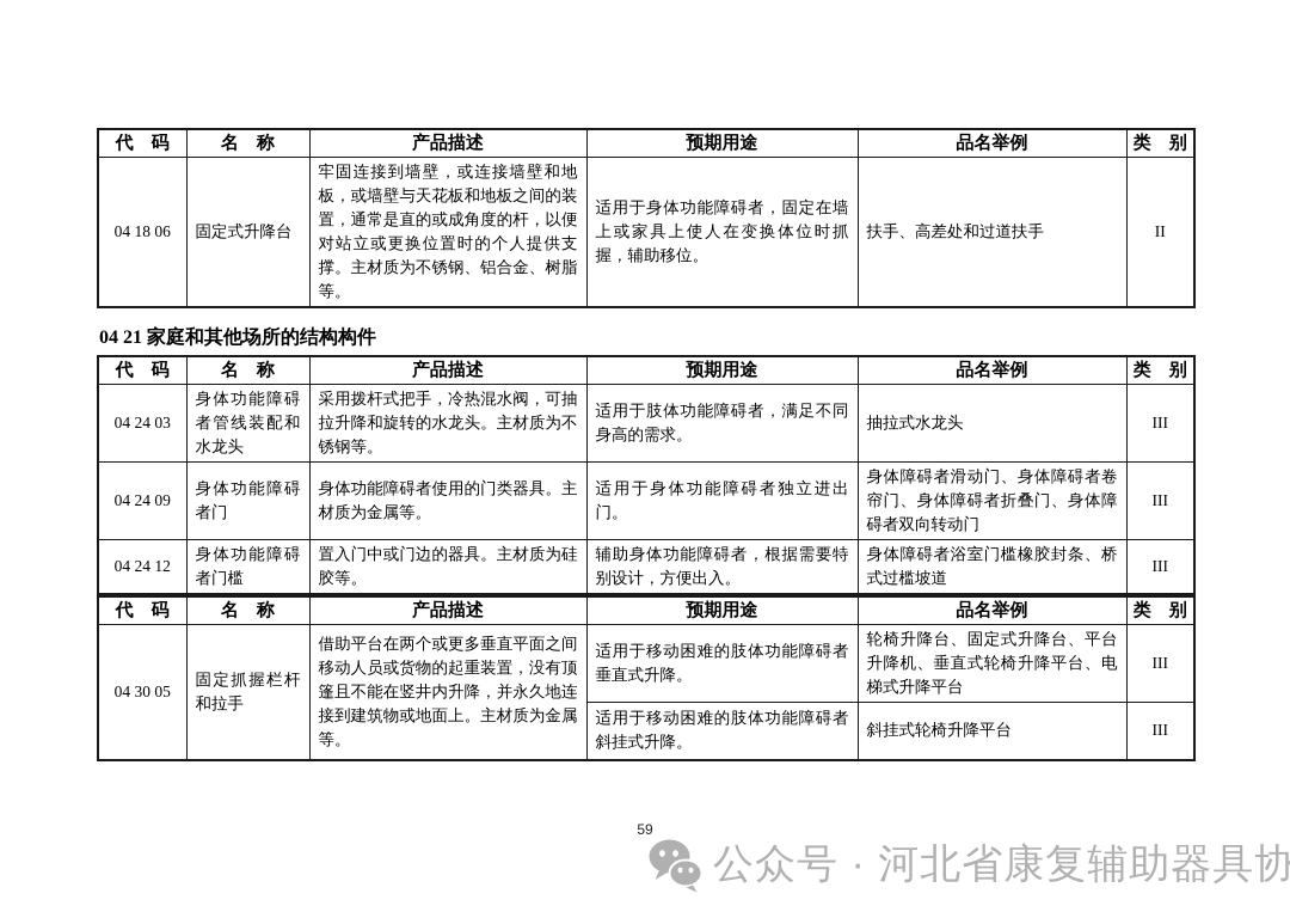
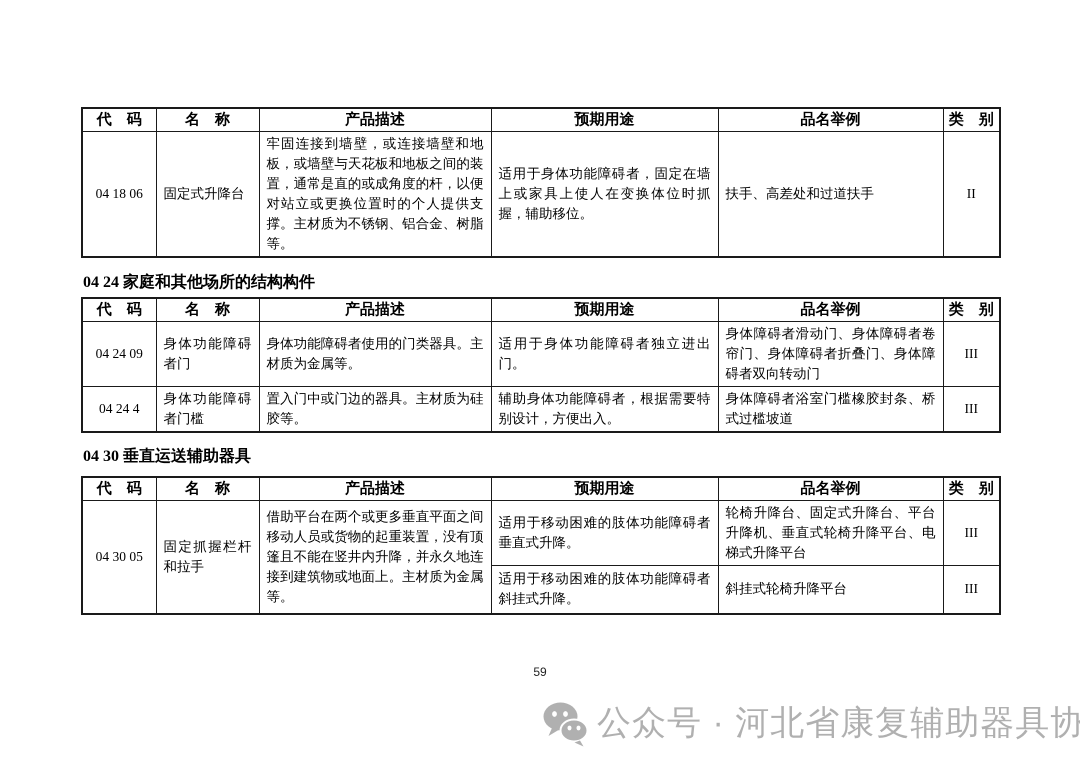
  代 码	名 称	产品描述	预期用途	品名举例	类 别
  04 18 06	固定式升降台	牢固连接到墙壁，或连接墙壁和地板，或墙壁与天花板和地板之间的装置，通常是直的或成角度的杆，以便对站立或更换位置时的个人提供支撑。主材质为不锈钢、铝合金、树脂等。	适用于身体功能障碍者，固定在墙上或家具上使人在变换体位时抓握，辅助移位。	扶手、高差处和过道扶手	II
- 04 21 家庭和其他场所的结构构件
+ 04 24 家庭和其他场所的结构构件
  代 码	名 称	产品描述	预期用途	品名举例	类 别
- 04 24 03	身体功能障碍者管线装配和水龙头	采用拨杆式把手，冷热混水阀，可抽拉升降和旋转的水龙头。主材质为不锈钢等。	适用于肢体功能障碍者，满足不同身高的需求。	抽拉式水龙头	III
  04 24 09	身体功能障碍者门	身体功能障碍者使用的门类器具。主材质为金属等。	适用于身体功能障碍者独立进出门。	身体障碍者滑动门、身体障碍者卷帘门、身体障碍者折叠门、身体障碍者双向转动门	III
- 04 24 12	身体功能障碍者门槛	置入门中或门边的器具。主材质为硅胶等。	辅助身体功能障碍者，根据需要特别设计，方便出入。	身体障碍者浴室门槛橡胶封条、桥式过槛坡道	III
+ 04 24 4	身体功能障碍者门槛	置入门中或门边的器具。主材质为硅胶等。	辅助身体功能障碍者，根据需要特别设计，方便出入。	身体障碍者浴室门槛橡胶封条、桥式过槛坡道	III
+ 04 30 垂直运送辅助器具
  代 码	名 称	产品描述	预期用途	品名举例	类 别
  04 30 05	固定抓握栏杆和拉手	借助平台在两个或更多垂直平面之间移动人员或货物的起重装置，没有顶篷且不能在竖井内升降，并永久地连接到建筑物或地面上。主材质为金属等。	适用于移动困难的肢体功能障碍者垂直式升降。	轮椅升降台、固定式升降台、平台升降机、垂直式轮椅升降平台、电梯式升降平台	III
  适用于移动困难的肢体功能障碍者斜挂式升降。	斜挂式轮椅升降平台	III
  59
  公众号 · 河北省康复辅助器具协
